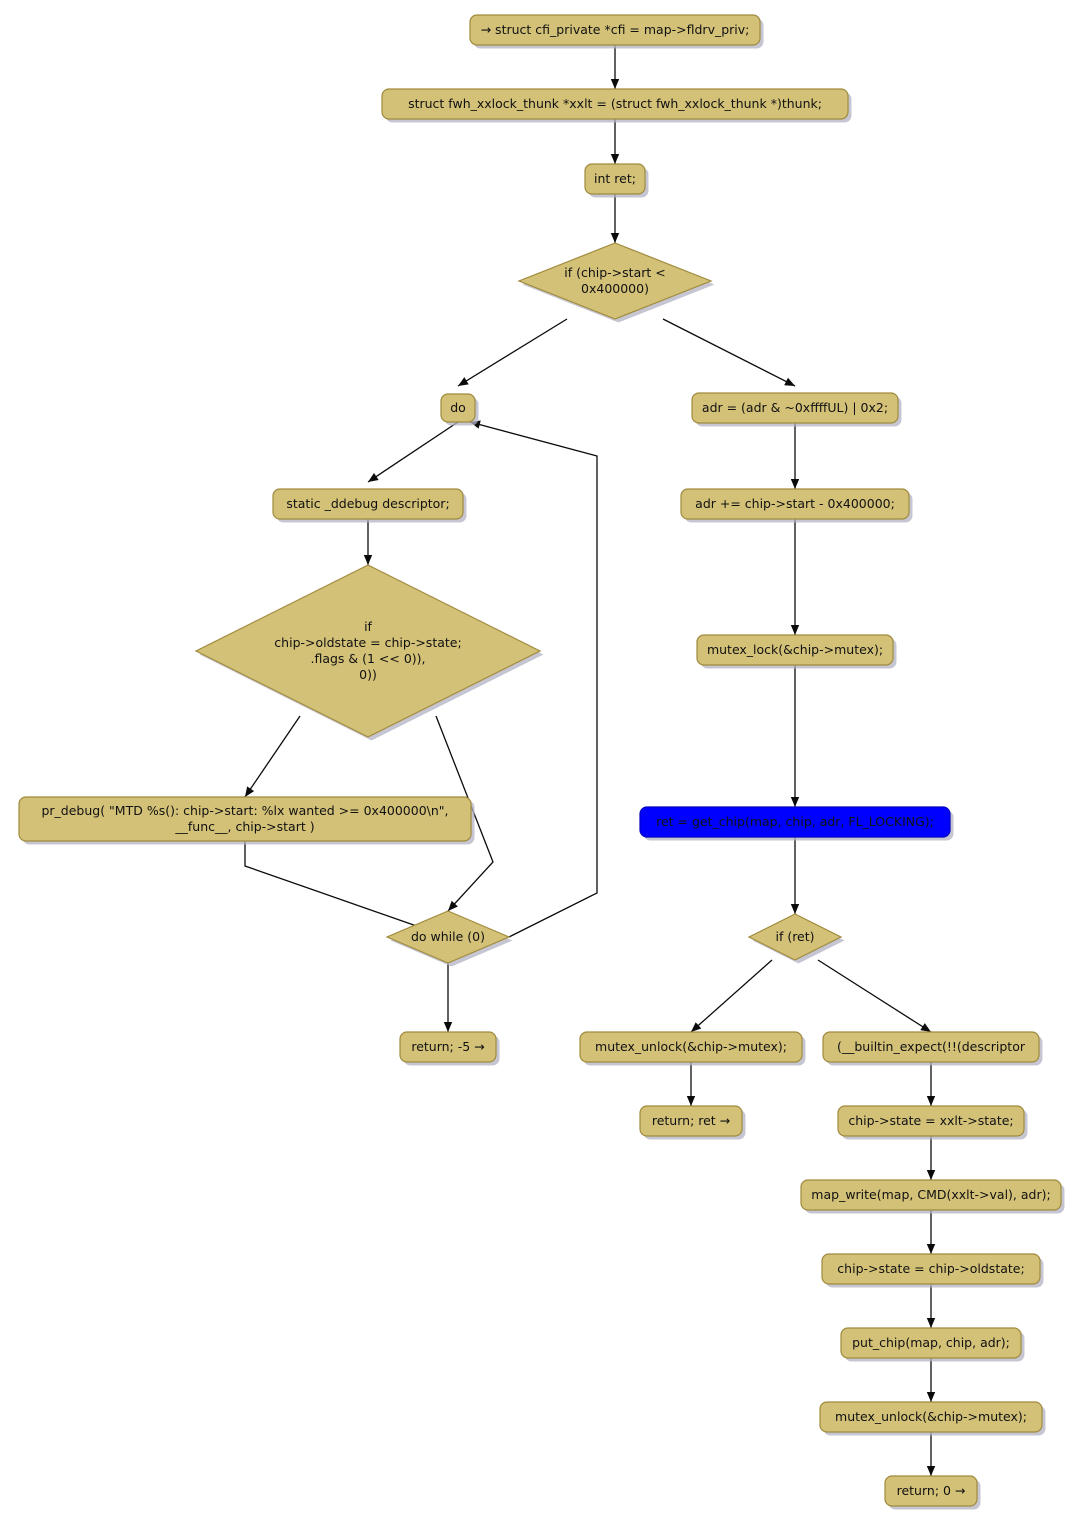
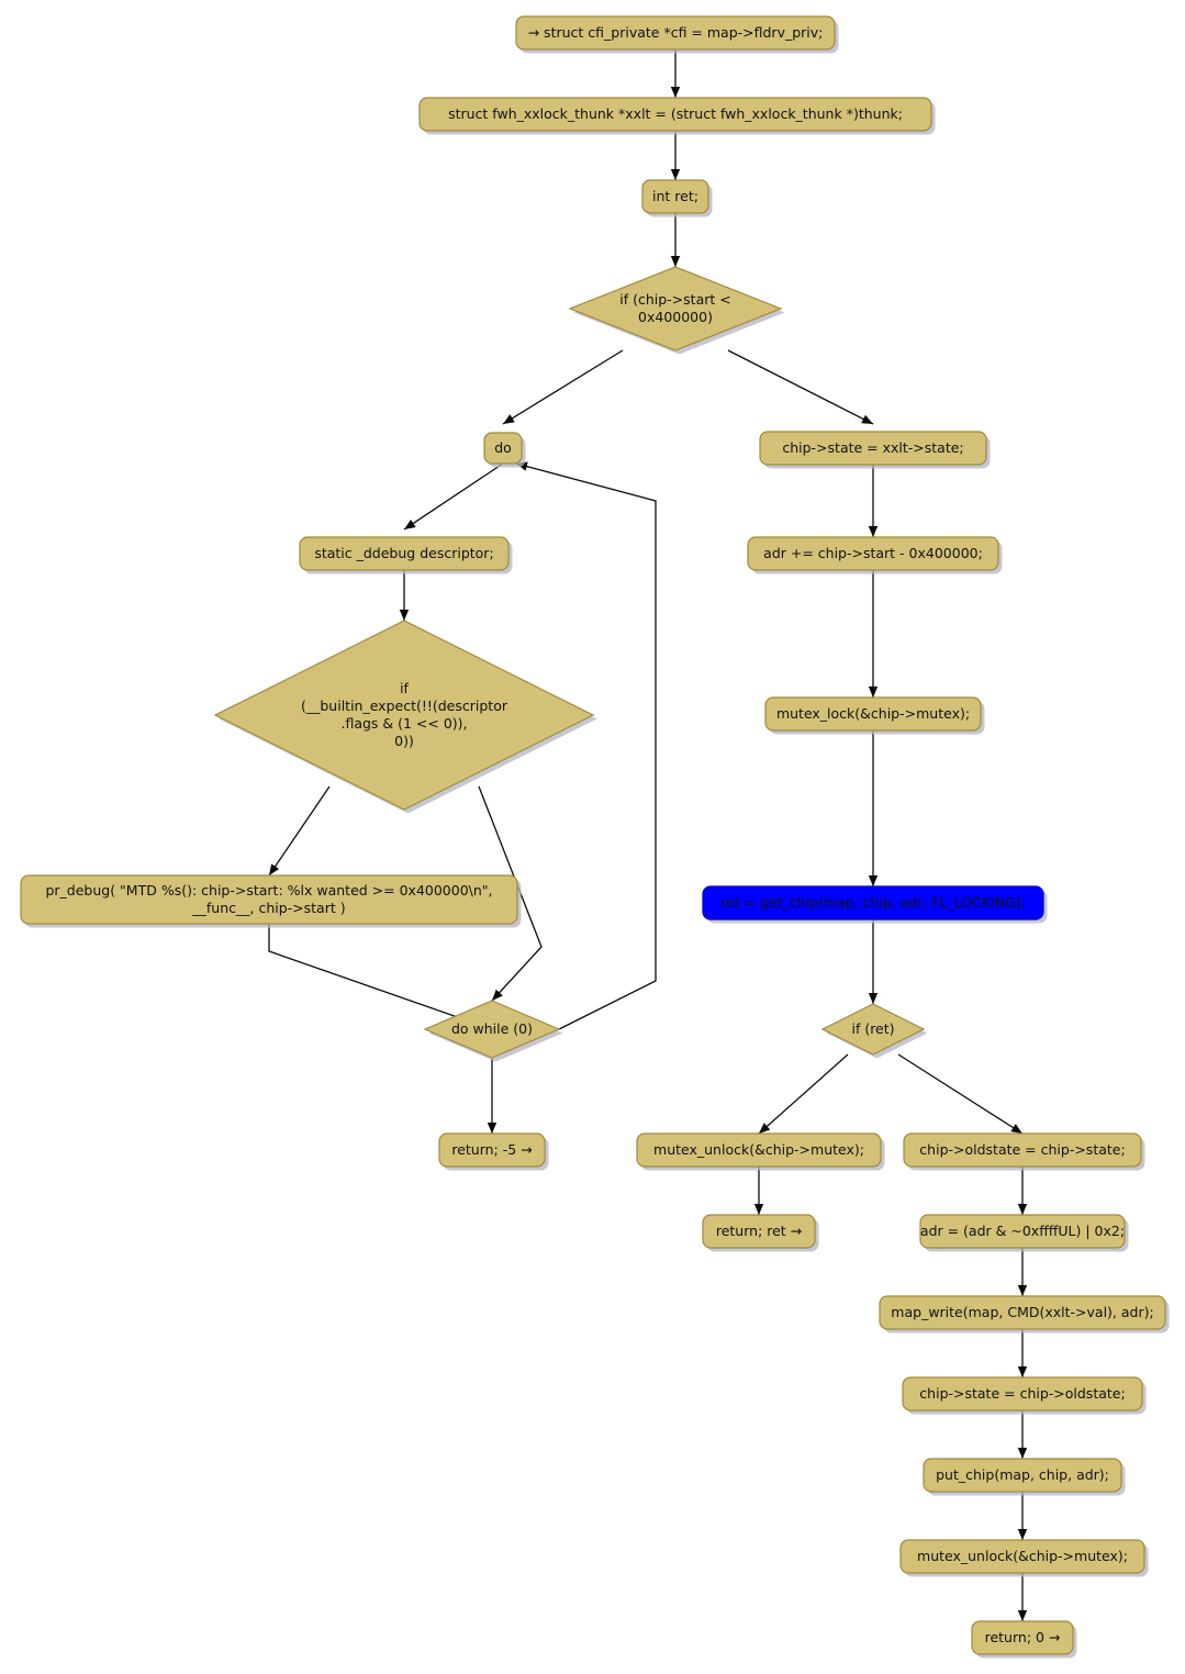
  → struct cfi_private *cfi = map->fldrv_priv;
  struct fwh_xxlock_thunk *xxlt = (struct fwh_xxlock_thunk *)thunk;
  int ret;
  if (chip->start < 0x400000)
  do
  static _ddebug descriptor;
- if chip->oldstate = chip->state; .flags & (1 << 0)), 0))
+ if (__builtin_expect(!!(descriptor .flags & (1 << 0)), 0))
  pr_debug( "MTD %s(): chip->start: %lx wanted >= 0x400000\n", __func__, chip->start )
  do while (0)
  return; -5 →
- adr = (adr & ~0xffffUL) | 0x2;
+ chip->state = xxlt->state;
  adr += chip->start - 0x400000;
  mutex_lock(&chip->mutex);
  ret = get_chip(map, chip, adr, FL_LOCKING);
  if (ret)
  mutex_unlock(&chip->mutex);
  return; ret →
- (__builtin_expect(!!(descriptor
+ chip->oldstate = chip->state;
- chip->state = xxlt->state;
+ adr = (adr & ~0xffffUL) | 0x2;
  map_write(map, CMD(xxlt->val), adr);
  chip->state = chip->oldstate;
  put_chip(map, chip, adr);
  mutex_unlock(&chip->mutex);
  return; 0 →
